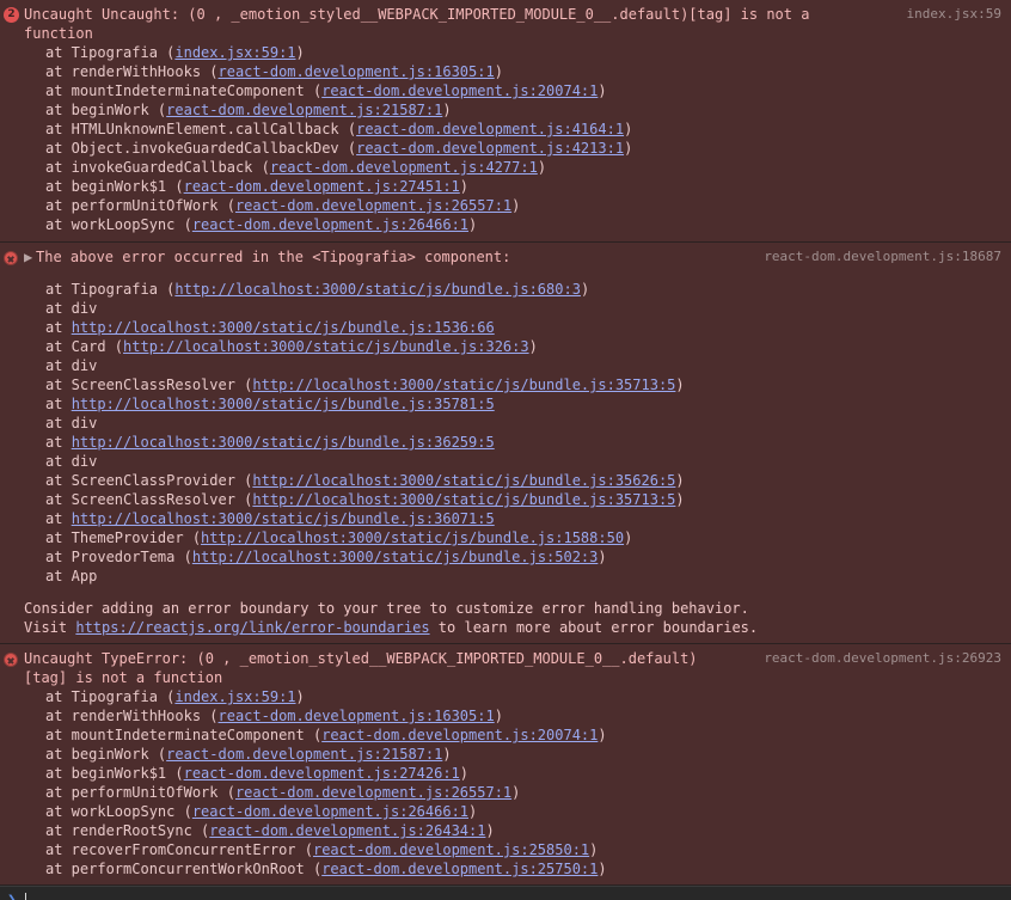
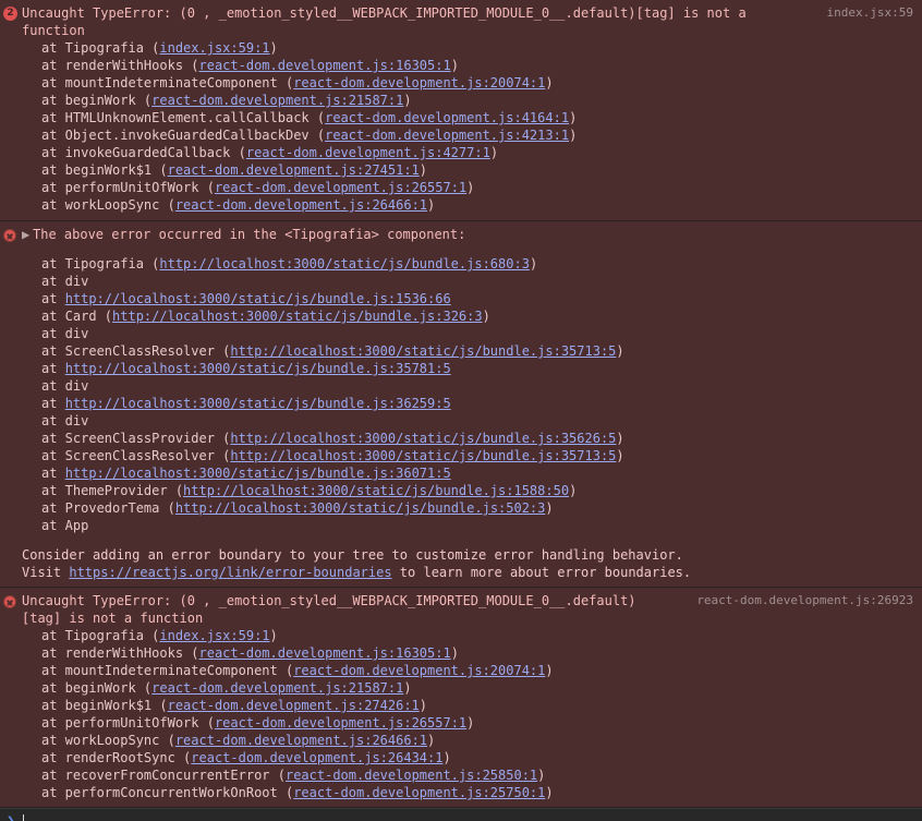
  2
- Uncaught Uncaught: (0 , _emotion_styled__WEBPACK_IMPORTED_MODULE_0__.default)[tag] is not a
+ Uncaught TypeError: (0 , _emotion_styled__WEBPACK_IMPORTED_MODULE_0__.default)[tag] is not a
  index.jsx:59
  function
  at Tipografia (index.jsx:59:1)
  at renderWithHooks (react-dom.development.js:16305:1)
  at mountIndeterminateComponent (react-dom.development.js:20074:1)
  at beginWork (react-dom.development.js:21587:1)
  at HTMLUnknownElement.callCallback (react-dom.development.js:4164:1)
  at Object.invokeGuardedCallbackDev (react-dom.development.js:4213:1)
  at invokeGuardedCallback (react-dom.development.js:4277:1)
  at beginWork$1 (react-dom.development.js:27451:1)
  at performUnitOfWork (react-dom.development.js:26557:1)
  at workLoopSync (react-dom.development.js:26466:1)
  ▶ The above error occurred in the <Tipografia> component:
- react-dom.development.js:18687
  at Tipografia (http://localhost:3000/static/js/bundle.js:680:3)
  at div
  at http://localhost:3000/static/js/bundle.js:1536:66
  at Card (http://localhost:3000/static/js/bundle.js:326:3)
  at div
  at ScreenClassResolver (http://localhost:3000/static/js/bundle.js:35713:5)
  at http://localhost:3000/static/js/bundle.js:35781:5
  at div
  at http://localhost:3000/static/js/bundle.js:36259:5
  at div
  at ScreenClassProvider (http://localhost:3000/static/js/bundle.js:35626:5)
  at ScreenClassResolver (http://localhost:3000/static/js/bundle.js:35713:5)
  at http://localhost:3000/static/js/bundle.js:36071:5
  at ThemeProvider (http://localhost:3000/static/js/bundle.js:1588:50)
  at ProvedorTema (http://localhost:3000/static/js/bundle.js:502:3)
  at App
  Consider adding an error boundary to your tree to customize error handling behavior.
  Visit https://reactjs.org/link/error-boundaries to learn more about error boundaries.
  Uncaught TypeError: (0 , _emotion_styled__WEBPACK_IMPORTED_MODULE_0__.default)
  react-dom.development.js:26923
  [tag] is not a function
  at Tipografia (index.jsx:59:1)
  at renderWithHooks (react-dom.development.js:16305:1)
  at mountIndeterminateComponent (react-dom.development.js:20074:1)
  at beginWork (react-dom.development.js:21587:1)
  at beginWork$1 (react-dom.development.js:27426:1)
  at performUnitOfWork (react-dom.development.js:26557:1)
  at workLoopSync (react-dom.development.js:26466:1)
  at renderRootSync (react-dom.development.js:26434:1)
  at recoverFromConcurrentError (react-dom.development.js:25850:1)
  at performConcurrentWorkOnRoot (react-dom.development.js:25750:1)
